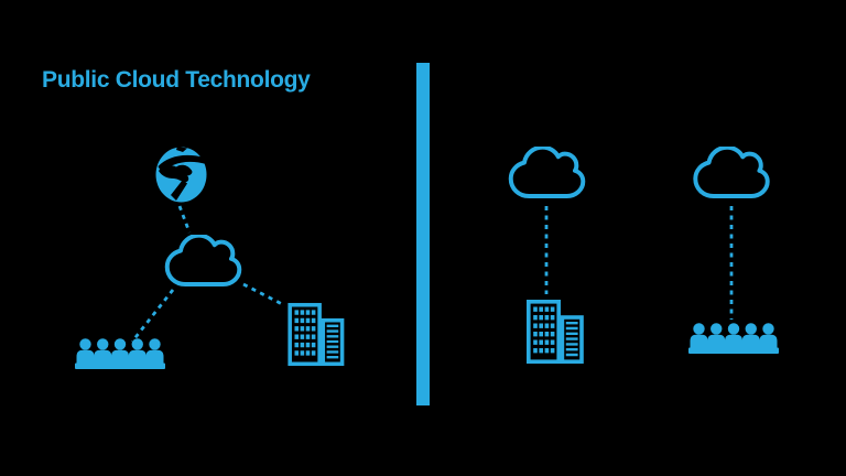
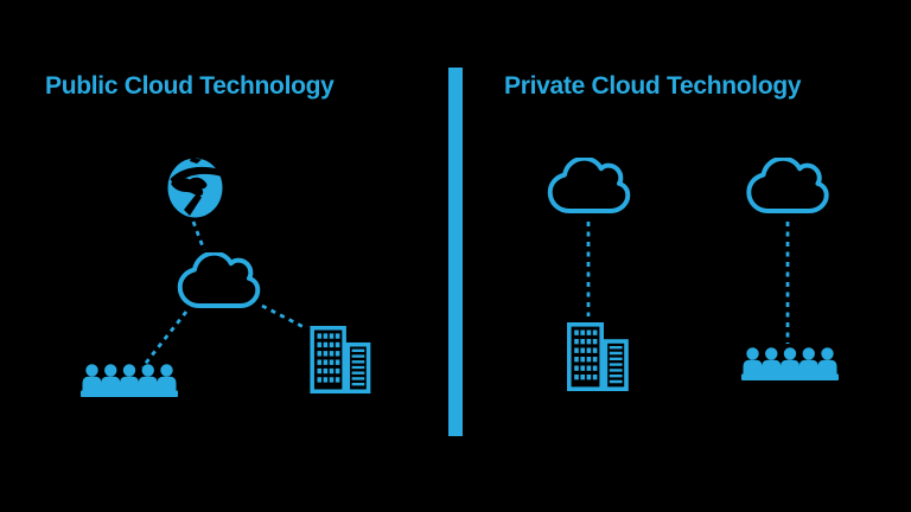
  Public Cloud Technology
+ Private Cloud Technology
